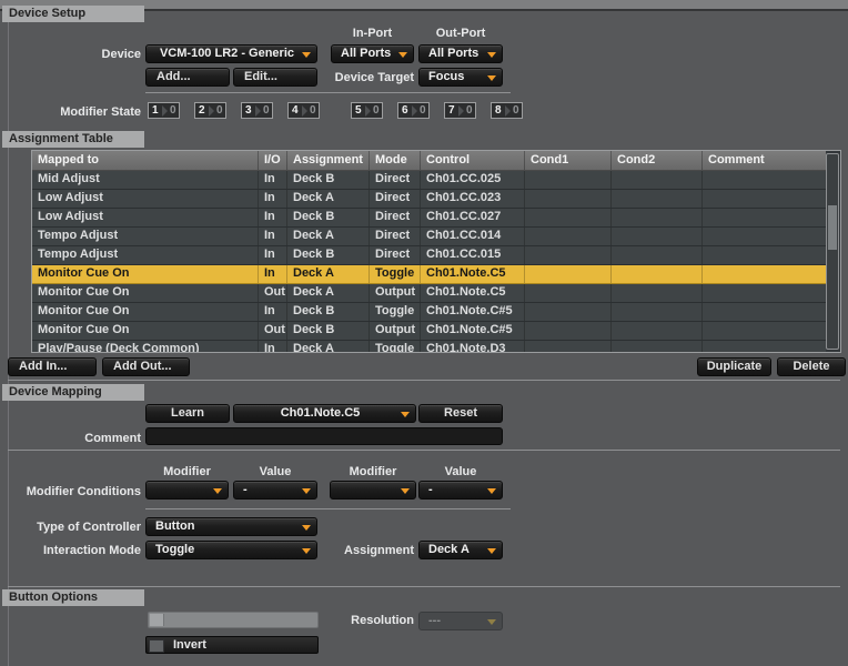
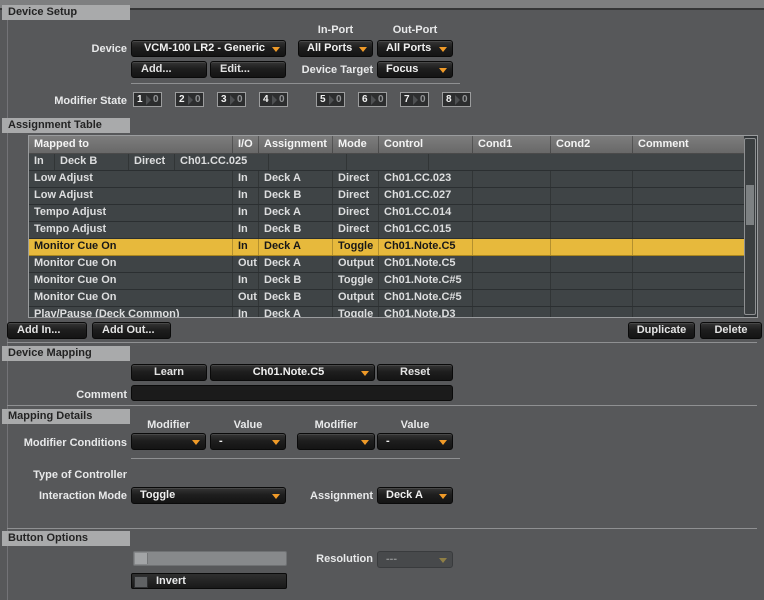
  Device Setup
  In-Port
  Out-Port
  Device
  VCM-100 LR2 - Generic
  All Ports
  All Ports
  Add...
  Edit...
  Device Target
  Focus
  Modifier State
  1
  0
  2
  0
  3
  0
  4
  0
  5
  0
  6
  0
  7
  0
  8
  0
  Assignment Table
  Mapped to
  I/O
  Assignment
  Mode
  Control
  Cond1
  Cond2
  Comment
- Mid Adjust
  In
  Deck B
  Direct
  Ch01.CC.025
  Low Adjust
  In
  Deck A
  Direct
  Ch01.CC.023
  Low Adjust
  In
  Deck B
  Direct
  Ch01.CC.027
  Tempo Adjust
  In
  Deck A
  Direct
  Ch01.CC.014
  Tempo Adjust
  In
  Deck B
  Direct
  Ch01.CC.015
  Monitor Cue On
  In
  Deck A
  Toggle
  Ch01.Note.C5
  Monitor Cue On
  Out
  Deck A
  Output
  Ch01.Note.C5
  Monitor Cue On
  In
  Deck B
  Toggle
  Ch01.Note.C#5
  Monitor Cue On
  Out
  Deck B
  Output
  Ch01.Note.C#5
  Play/Pause (Deck Common)
  In
  Deck A
  Toggle
  Ch01.Note.D3
  Add In...
  Add Out...
  Duplicate
  Delete
  Device Mapping
  Learn
  Ch01.Note.C5
  Reset
  Comment
+ Mapping Details
  Modifier
  Value
  Modifier
  Value
  Modifier Conditions
  -
  -
  Type of Controller
- Button
  Interaction Mode
  Toggle
  Assignment
  Deck A
  Button Options
  Resolution
  ---
  Invert
